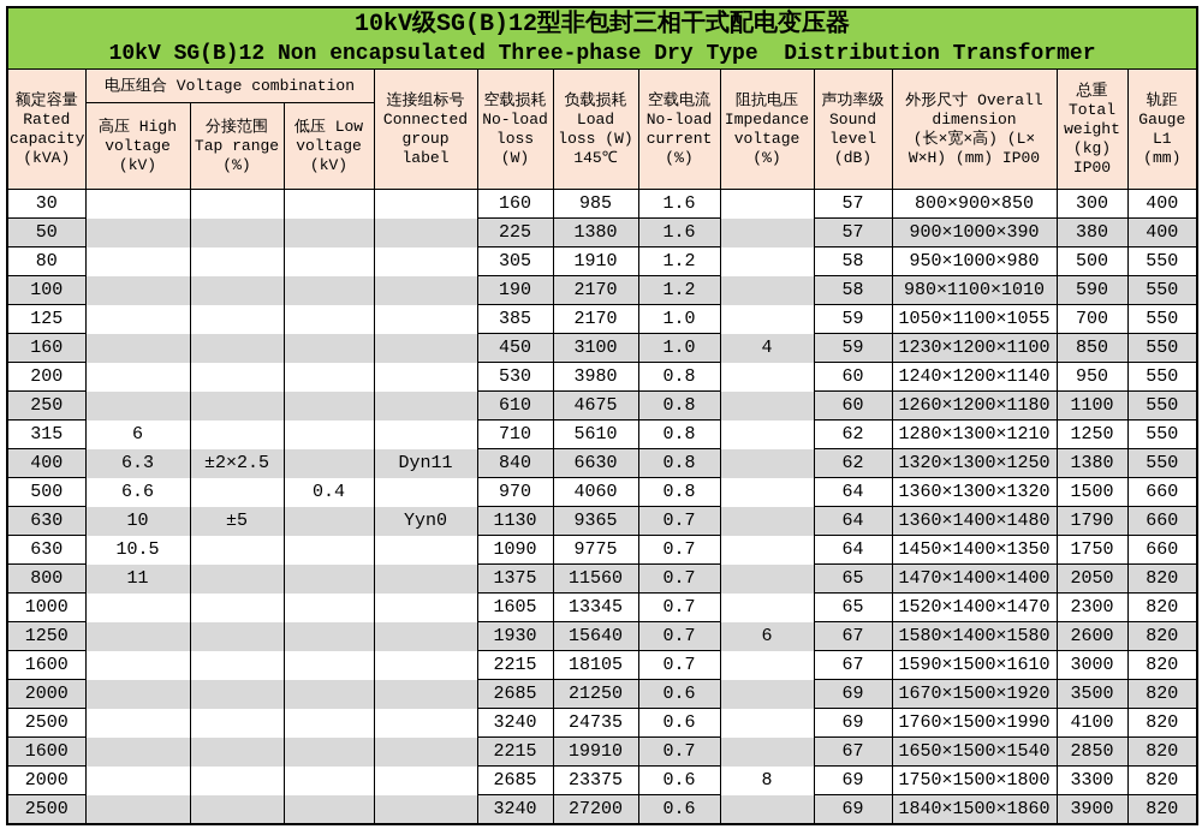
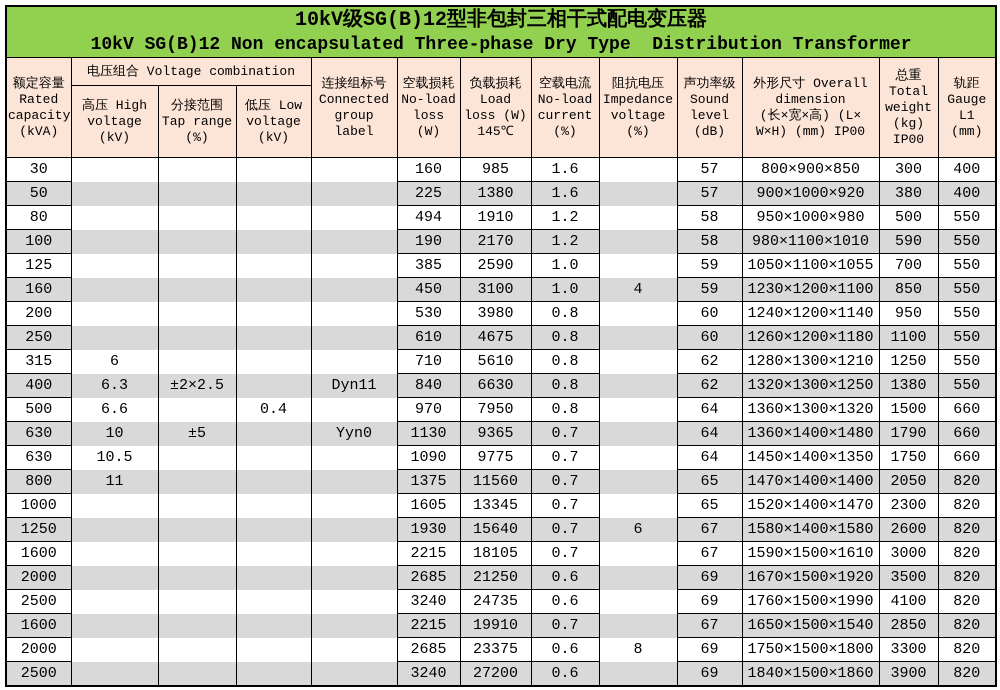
  10kV级SG(B)12型非包封三相干式配电变压器 10kV SG(B)12 Non encapsulated Three-phase Dry Type Distribution Transformer
  额定容量 Rated capacity (kVA)	电压组合 Voltage combination	连接组标号 Connected group label	空载损耗 No-load loss (W)	负载损耗 Load loss (W) 145℃	空载电流 No-load current (%)	阻抗电压 Impedance voltage (%)	声功率级 Sound level (dB)	外形尺寸 Overall dimension (长×宽×高) (L× W×H) (mm) IP00	总重 Total weight (kg) IP00	轨距 Gauge L1 (mm)
  高压 High voltage (kV)	分接范围 Tap range (%)	低压 Low voltage (kV)
  30					160	985	1.6		57	800×900×850	300	400
- 50					225	1380	1.6		57	900×1000×390	380	400
+ 50					225	1380	1.6		57	900×1000×920	380	400
- 80					305	1910	1.2		58	950×1000×980	500	550
+ 80					494	1910	1.2		58	950×1000×980	500	550
  100					190	2170	1.2		58	980×1100×1010	590	550
- 125					385	2170	1.0		59	1050×1100×1055	700	550
+ 125					385	2590	1.0		59	1050×1100×1055	700	550
  160					450	3100	1.0	4	59	1230×1200×1100	850	550
  200					530	3980	0.8		60	1240×1200×1140	950	550
  250					610	4675	0.8		60	1260×1200×1180	1100	550
  315	6				710	5610	0.8		62	1280×1300×1210	1250	550
  400	6.3	±2×2.5		Dyn11	840	6630	0.8		62	1320×1300×1250	1380	550
- 500	6.6		0.4		970	4060	0.8		64	1360×1300×1320	1500	660
+ 500	6.6		0.4		970	7950	0.8		64	1360×1300×1320	1500	660
  630	10	±5		Yyn0	1130	9365	0.7		64	1360×1400×1480	1790	660
  630	10.5				1090	9775	0.7		64	1450×1400×1350	1750	660
  800	11				1375	11560	0.7		65	1470×1400×1400	2050	820
  1000					1605	13345	0.7		65	1520×1400×1470	2300	820
  1250					1930	15640	0.7	6	67	1580×1400×1580	2600	820
  1600					2215	18105	0.7		67	1590×1500×1610	3000	820
  2000					2685	21250	0.6		69	1670×1500×1920	3500	820
  2500					3240	24735	0.6		69	1760×1500×1990	4100	820
  1600					2215	19910	0.7		67	1650×1500×1540	2850	820
  2000					2685	23375	0.6	8	69	1750×1500×1800	3300	820
  2500					3240	27200	0.6		69	1840×1500×1860	3900	820
